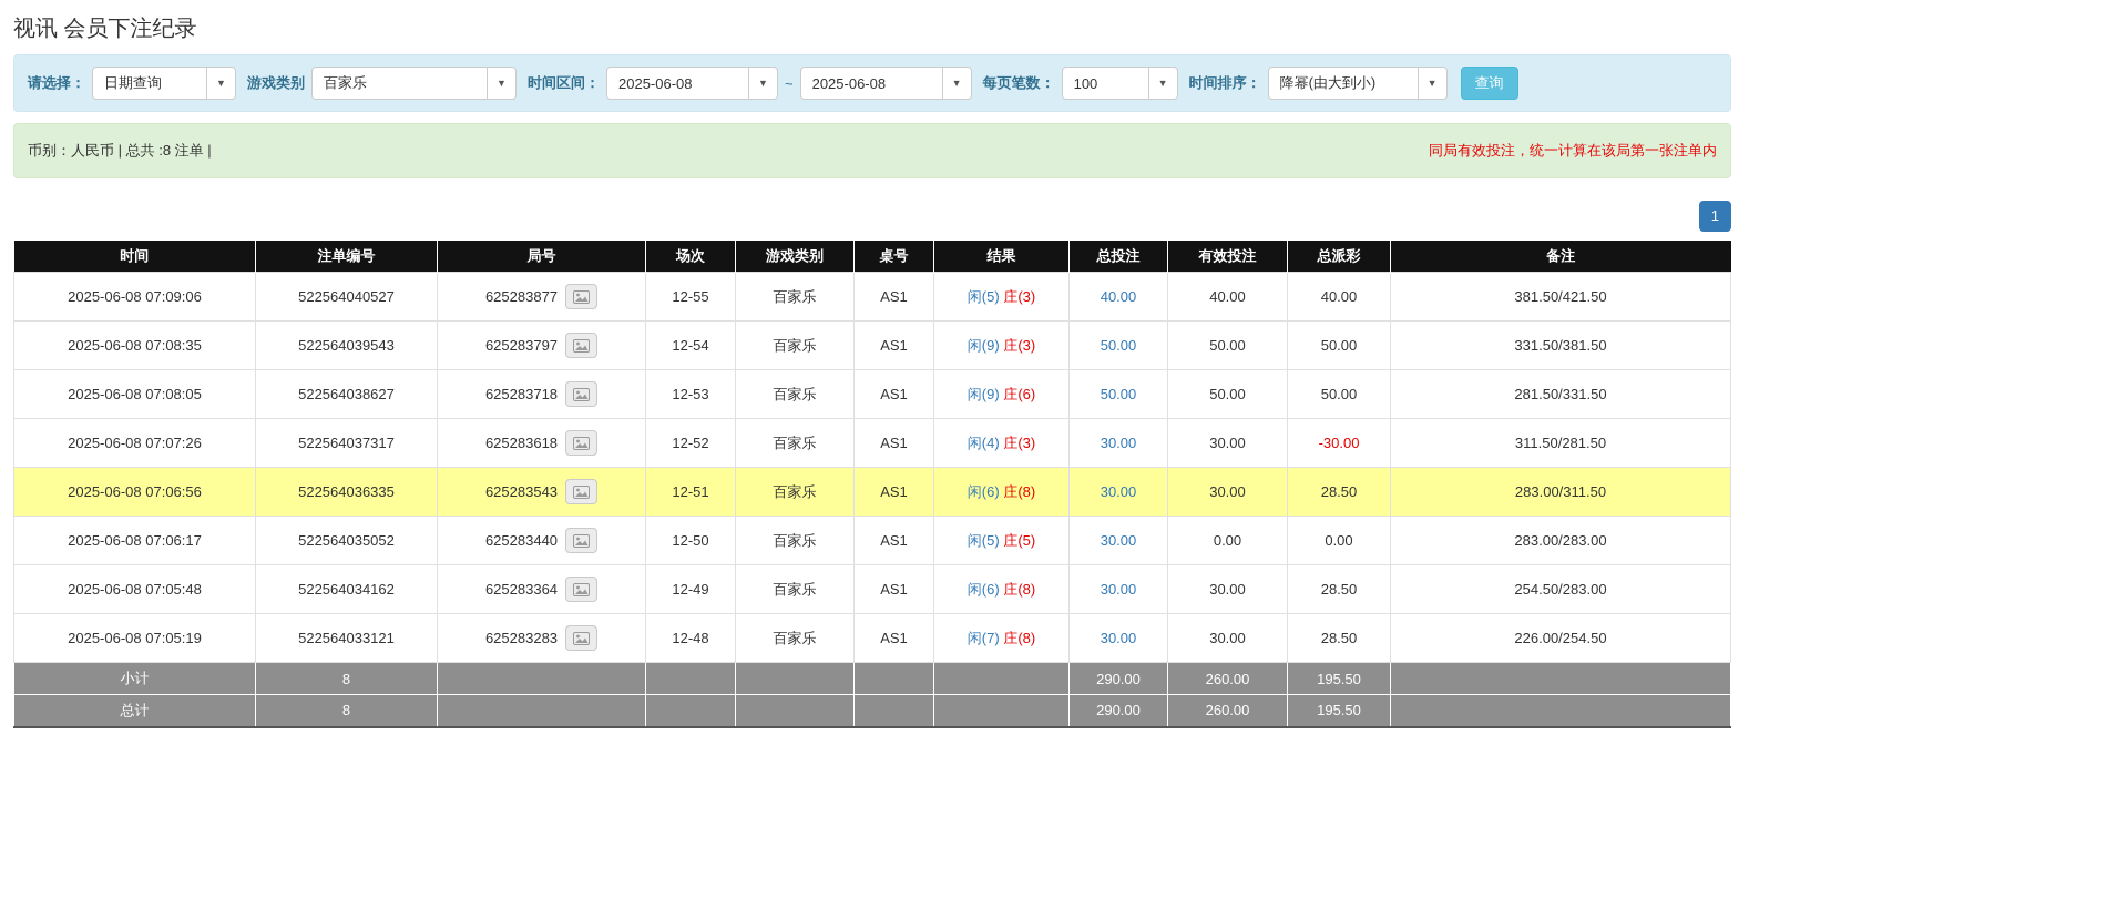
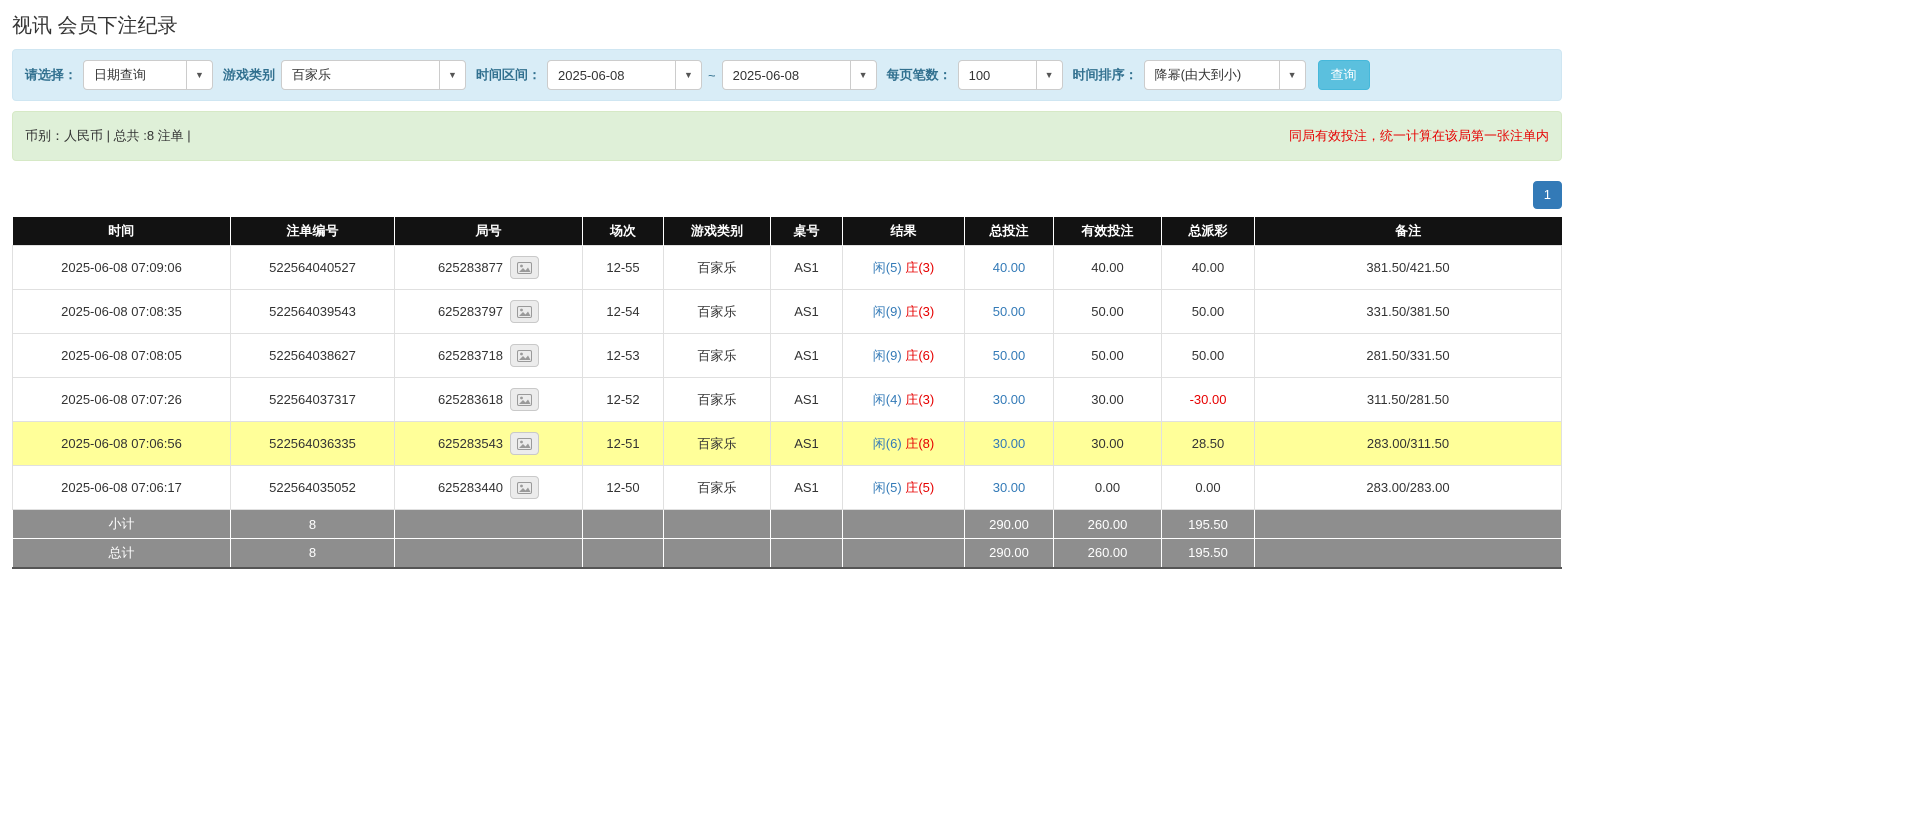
  视讯 会员下注纪录
  请选择：
  日期查询
  ▼
  游戏类别
  百家乐
  ▼
  时间区间：
  2025-06-08
  ▼
  ~
  2025-06-08
  ▼
  每页笔数：
  100
  ▼
  时间排序：
  降幂(由大到小)
  ▼
  查询
  币别：人民币 | 总共 :8 注单 |
  同局有效投注，统一计算在该局第一张注单内
  1
  时间	注单编号	局号	场次	游戏类别	桌号	结果	总投注	有效投注	总派彩	备注
  2025-06-08 07:09:06	522564040527	625283877	12-55	百家乐	AS1	闲(5) 庄(3)	40.00	40.00	40.00	381.50/421.50
  2025-06-08 07:08:35	522564039543	625283797	12-54	百家乐	AS1	闲(9) 庄(3)	50.00	50.00	50.00	331.50/381.50
  2025-06-08 07:08:05	522564038627	625283718	12-53	百家乐	AS1	闲(9) 庄(6)	50.00	50.00	50.00	281.50/331.50
  2025-06-08 07:07:26	522564037317	625283618	12-52	百家乐	AS1	闲(4) 庄(3)	30.00	30.00	-30.00	311.50/281.50
  2025-06-08 07:06:56	522564036335	625283543	12-51	百家乐	AS1	闲(6) 庄(8)	30.00	30.00	28.50	283.00/311.50
  2025-06-08 07:06:17	522564035052	625283440	12-50	百家乐	AS1	闲(5) 庄(5)	30.00	0.00	0.00	283.00/283.00
- 2025-06-08 07:05:48	522564034162	625283364	12-49	百家乐	AS1	闲(6) 庄(8)	30.00	30.00	28.50	254.50/283.00
- 2025-06-08 07:05:19	522564033121	625283283	12-48	百家乐	AS1	闲(7) 庄(8)	30.00	30.00	28.50	226.00/254.50
  小计	8						290.00	260.00	195.50
  总计	8						290.00	260.00	195.50
